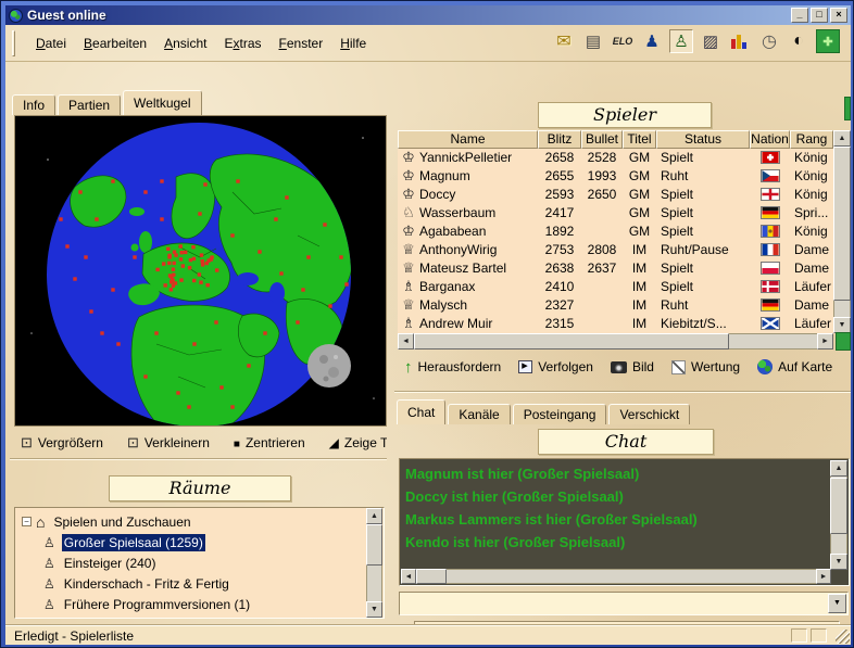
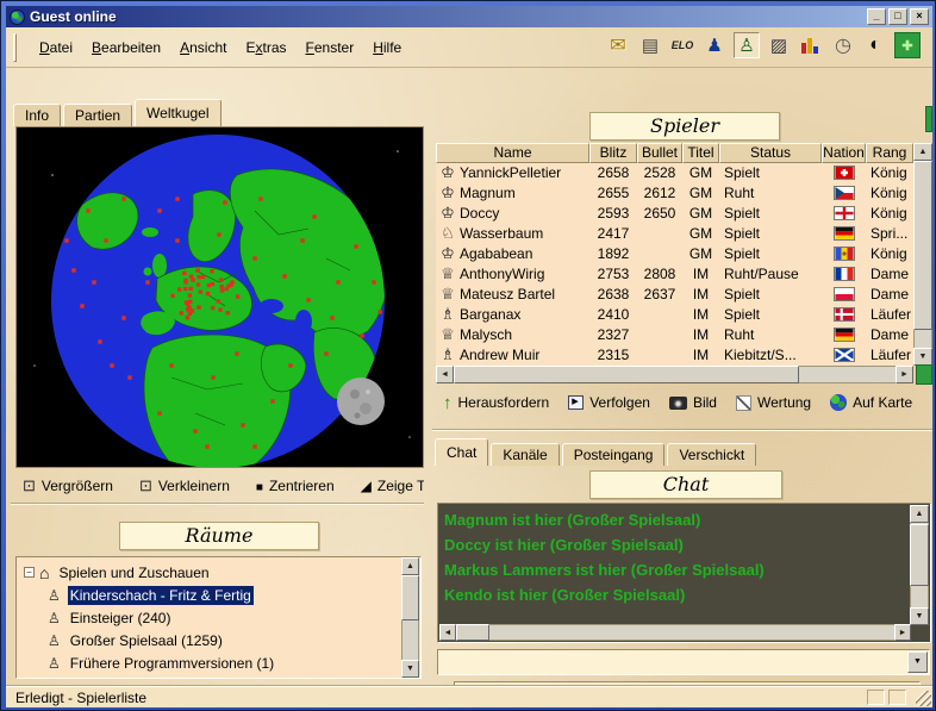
  Guest online
  _
  □
  ×
  Datei
  Bearbeiten
  Ansicht
  Extras
  Fenster
  Hilfe
  ELO
  Info
  Partien
  Weltkugel
  Vergrößern
  Verkleinern
  Zentrieren
  Zeige T
  Räume
  −
  Spielen und Zuschauen
- Großer Spielsaal (1259)
+ Kinderschach - Fritz & Fertig
  Einsteiger (240)
- Kinderschach - Fritz & Fertig
+ Großer Spielsaal (1259)
  Frühere Programmversionen (1)
  Spieler
  Name
  Blitz
  Bullet
  Titel
  Status
  Nation
  Rang
  ♔
  YannickPelletier
  2658
  2528
  GM
  Spielt
  König
  ♔
  Magnum
  2655
- 1993
+ 2612
  GM
  Ruht
  König
  ♔
  Doccy
  2593
  2650
  GM
  Spielt
  König
  ♘
  Wasserbaum
  2417
  GM
  Spielt
  Spri...
  ♔
  Agababean
  1892
  GM
  Spielt
  König
  ♕
  AnthonyWirig
  2753
  2808
  IM
  Ruht/Pause
  Dame
  ♕
  Mateusz Bartel
  2638
  2637
  IM
  Spielt
  Dame
  ♗
  Barganax
  2410
  IM
  Spielt
  Läufer
  ♕
  Malysch
  2327
  IM
  Ruht
  Dame
  ♗
  Andrew Muir
  2315
  IM
  Kiebitzt/S...
  Läufer
  Herausfordern
  Verfolgen
  Bild
  Wertung
  Auf Karte
  Chat
  Kanäle
  Posteingang
  Verschickt
  Chat
  Magnum ist hier (Großer Spielsaal)
  Doccy ist hier (Großer Spielsaal)
  Markus Lammers ist hier (Großer Spielsaal)
  Kendo ist hier (Großer Spielsaal)
  Erledigt - Spielerliste
